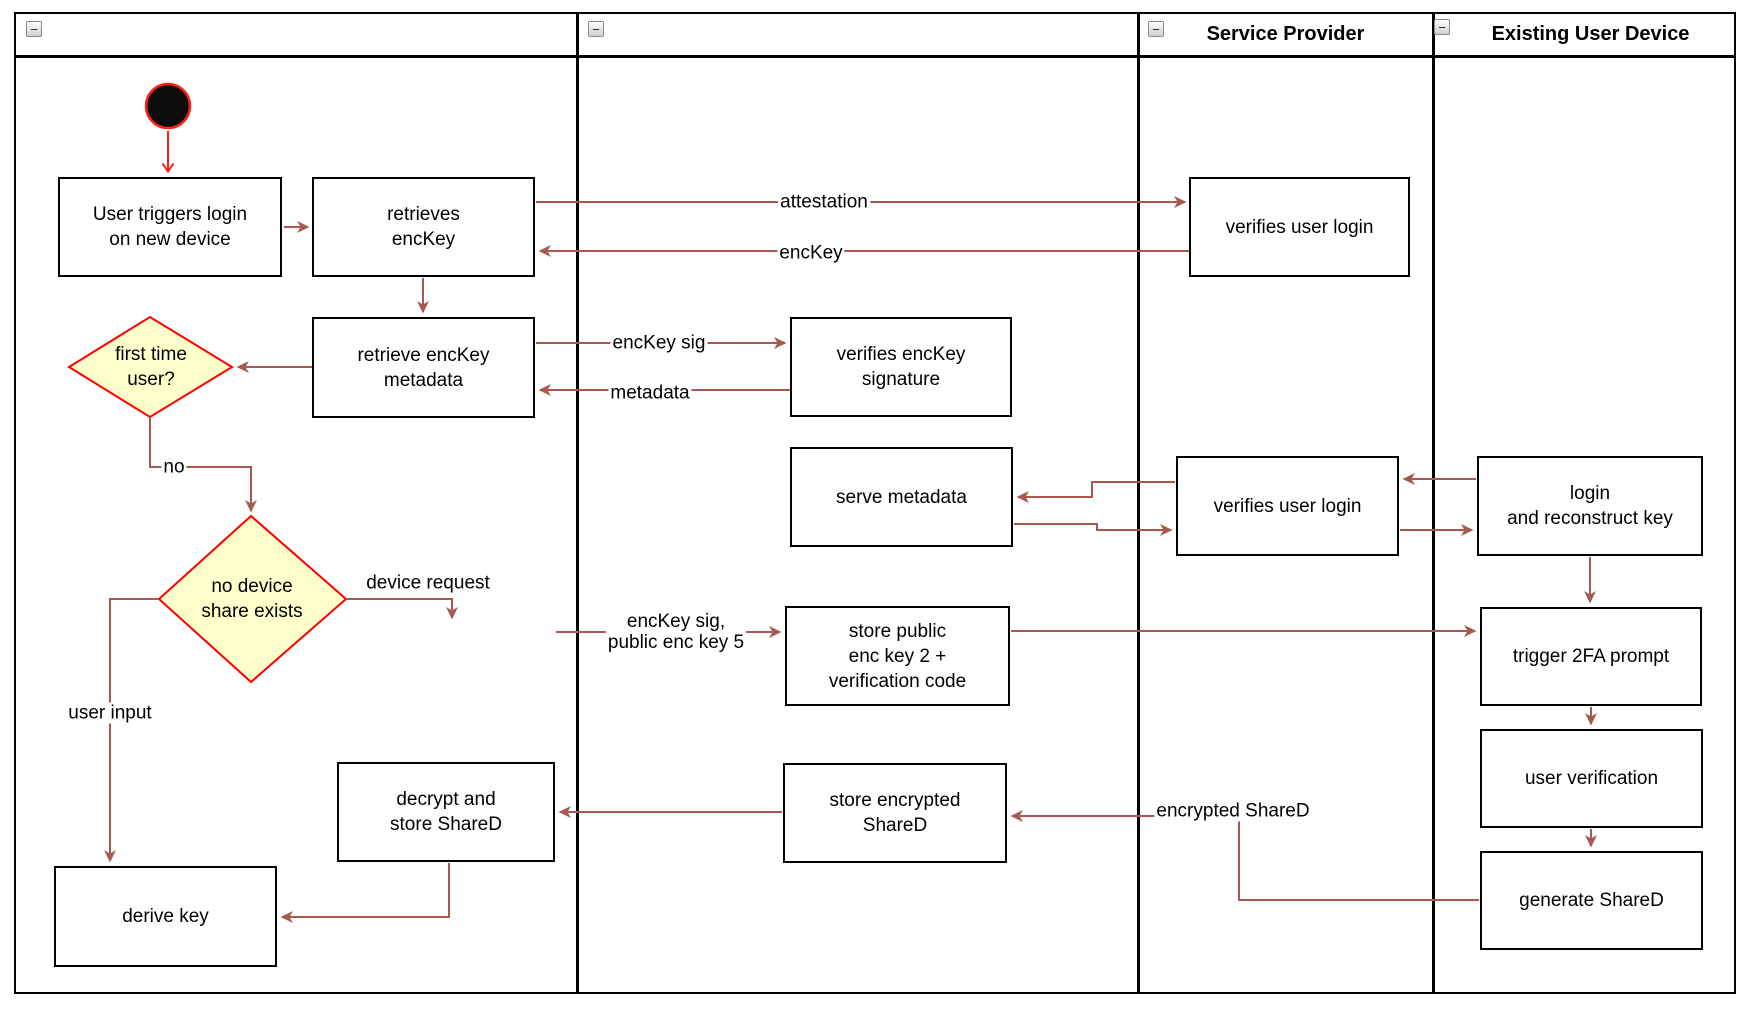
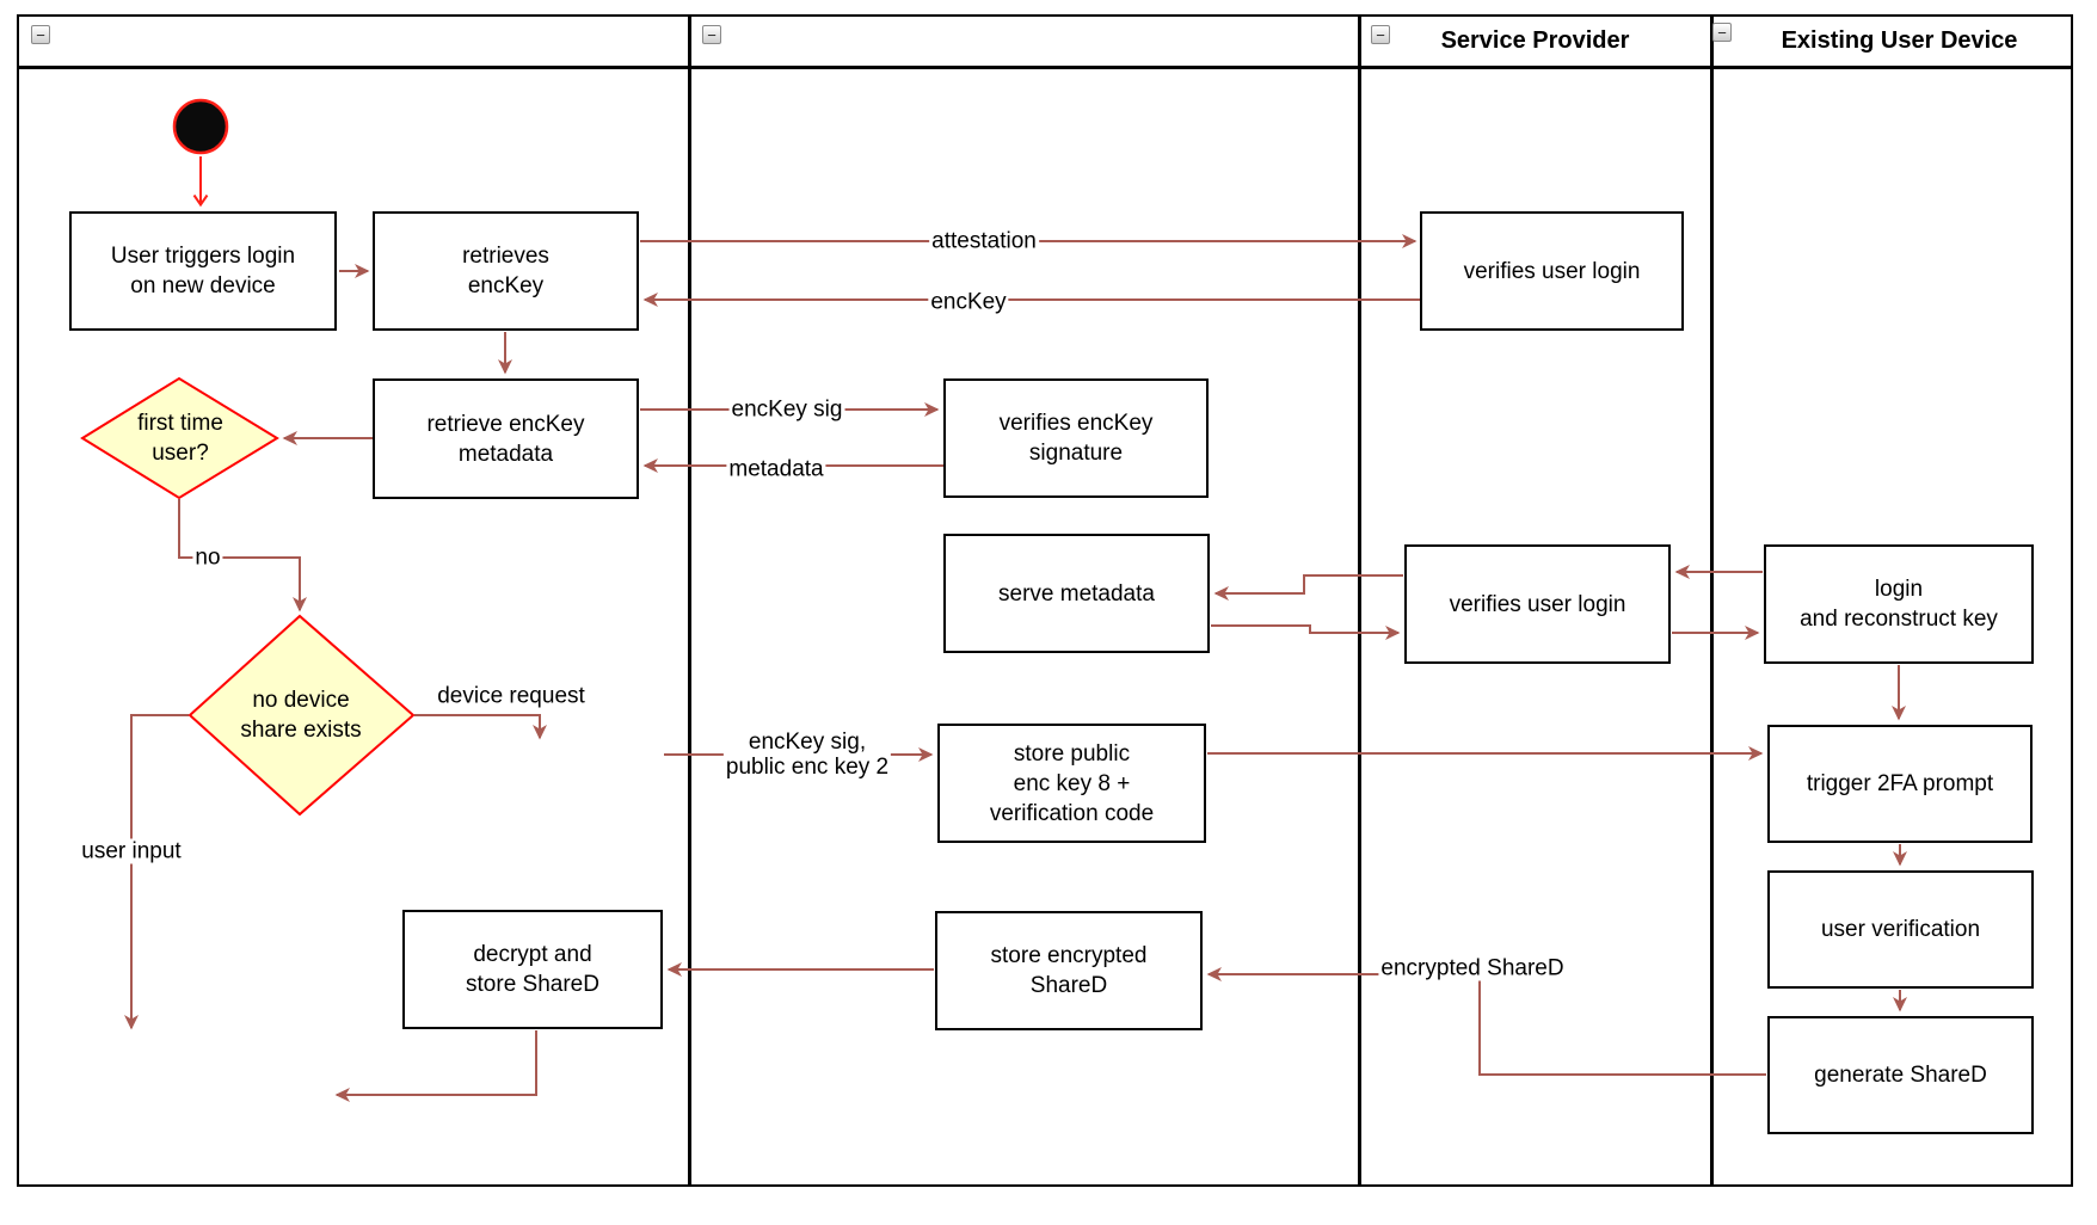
  Service Provider
  Existing User Device
  −
  −
  −
  −
  User triggers login
  on new device
  retrieves
  encKey
  verifies user login
  retrieve encKey
  metadata
  verifies encKey
  signature
  serve metadata
  verifies user login
  login
  and reconstruct key
  store public
- enc key 2 +
+ enc key 8 +
  verification code
  trigger 2FA prompt
  store encrypted
  ShareD
  decrypt and
  store ShareD
  user verification
  generate ShareD
- derive key
  first time
  user?
  no device
  share exists
  attestation
  encKey
  encKey sig
  metadata
  no
  device request
  encKey sig,
- public enc key 5
+ public enc key 2
  encrypted ShareD
  user input
